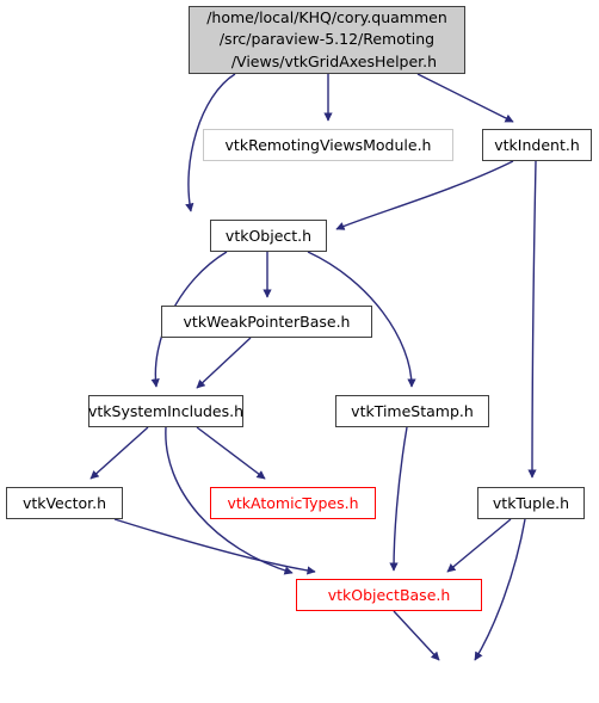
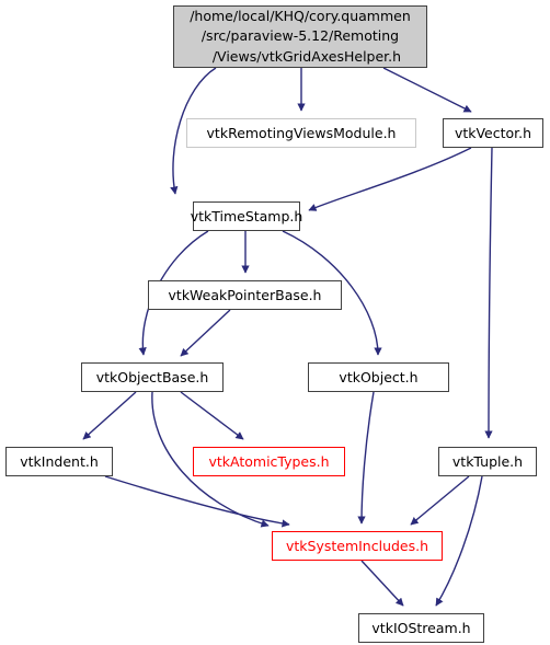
  /home/local/KHQ/cory.quammen
  /src/paraview-5.12/Remoting
  /Views/vtkGridAxesHelper.h
  vtkRemotingViewsModule.h
- vtkIndent.h
+ vtkVector.h
- vtkObject.h
+ vtkTimeStamp.h
  vtkWeakPointerBase.h
- vtkSystemIncludes.h
+ vtkObjectBase.h
- vtkTimeStamp.h
+ vtkObject.h
- vtkVector.h
+ vtkIndent.h
  vtkAtomicTypes.h
  vtkTuple.h
- vtkObjectBase.h
+ vtkSystemIncludes.h
+ vtkIOStream.h
